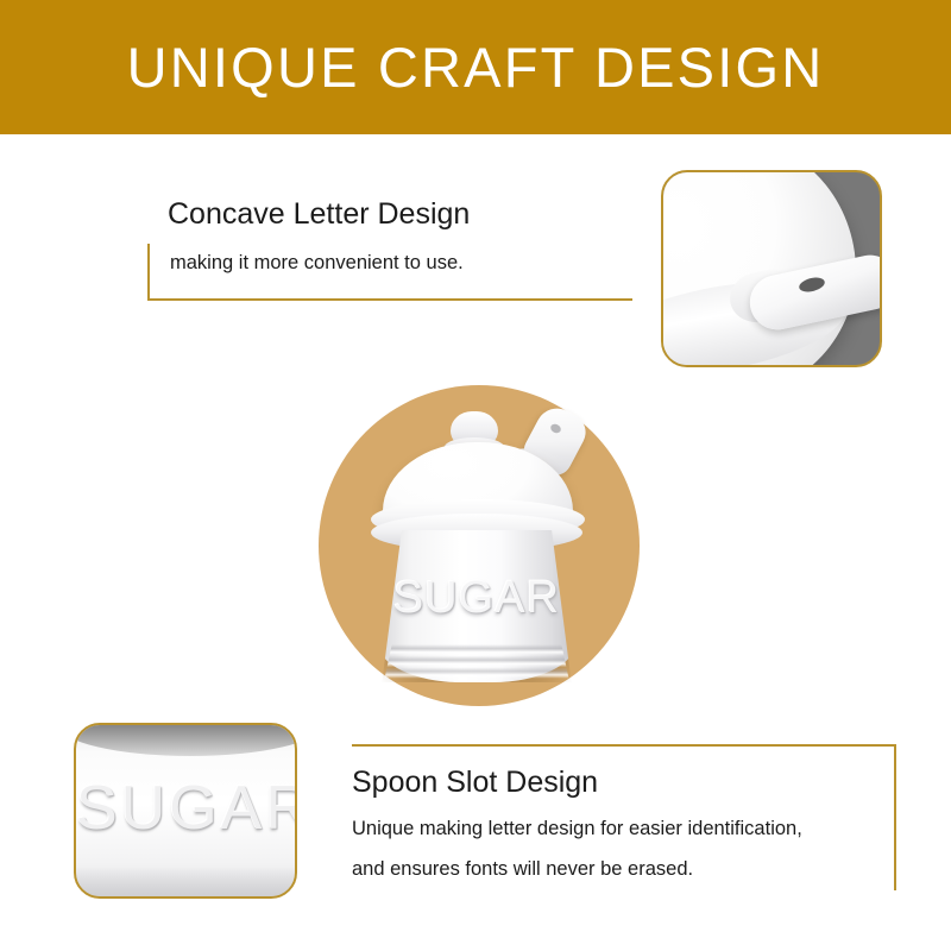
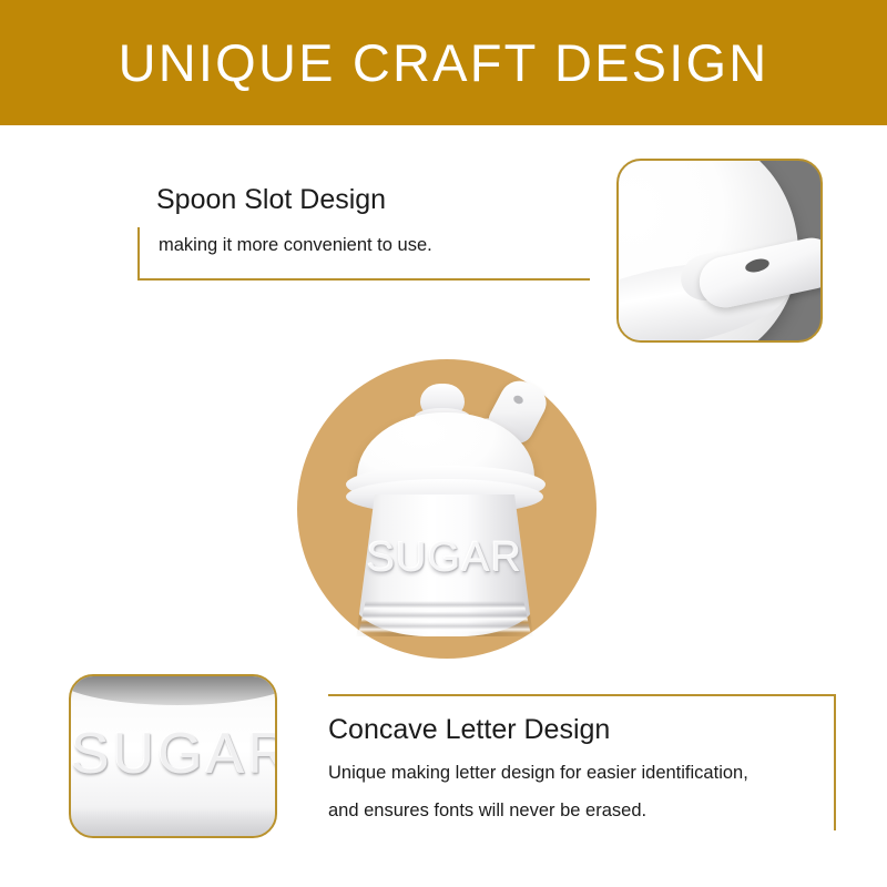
  UNIQUE CRAFT DESIGN
- Concave Letter Design
+ Spoon Slot Design
  making it more convenient to use.
  SUGAR
  SUGAR
- Spoon Slot Design
+ Concave Letter Design
  Unique making letter design for easier identification,
  and ensures fonts will never be erased.
